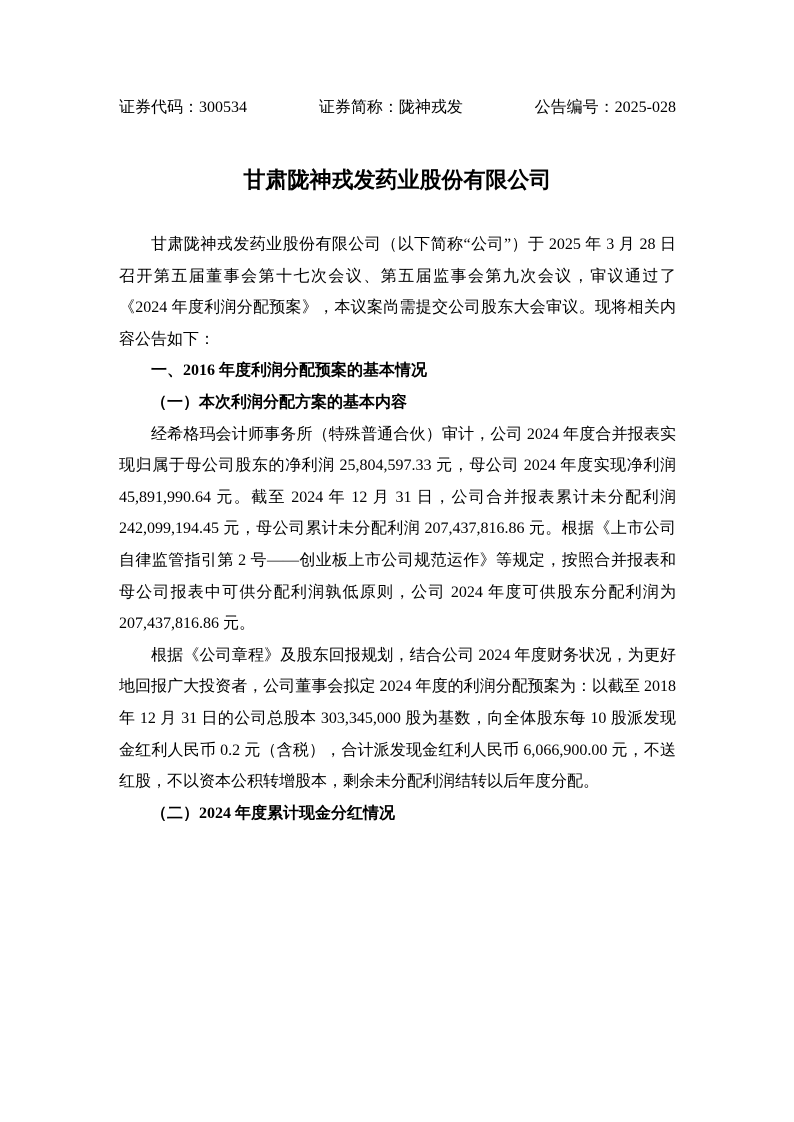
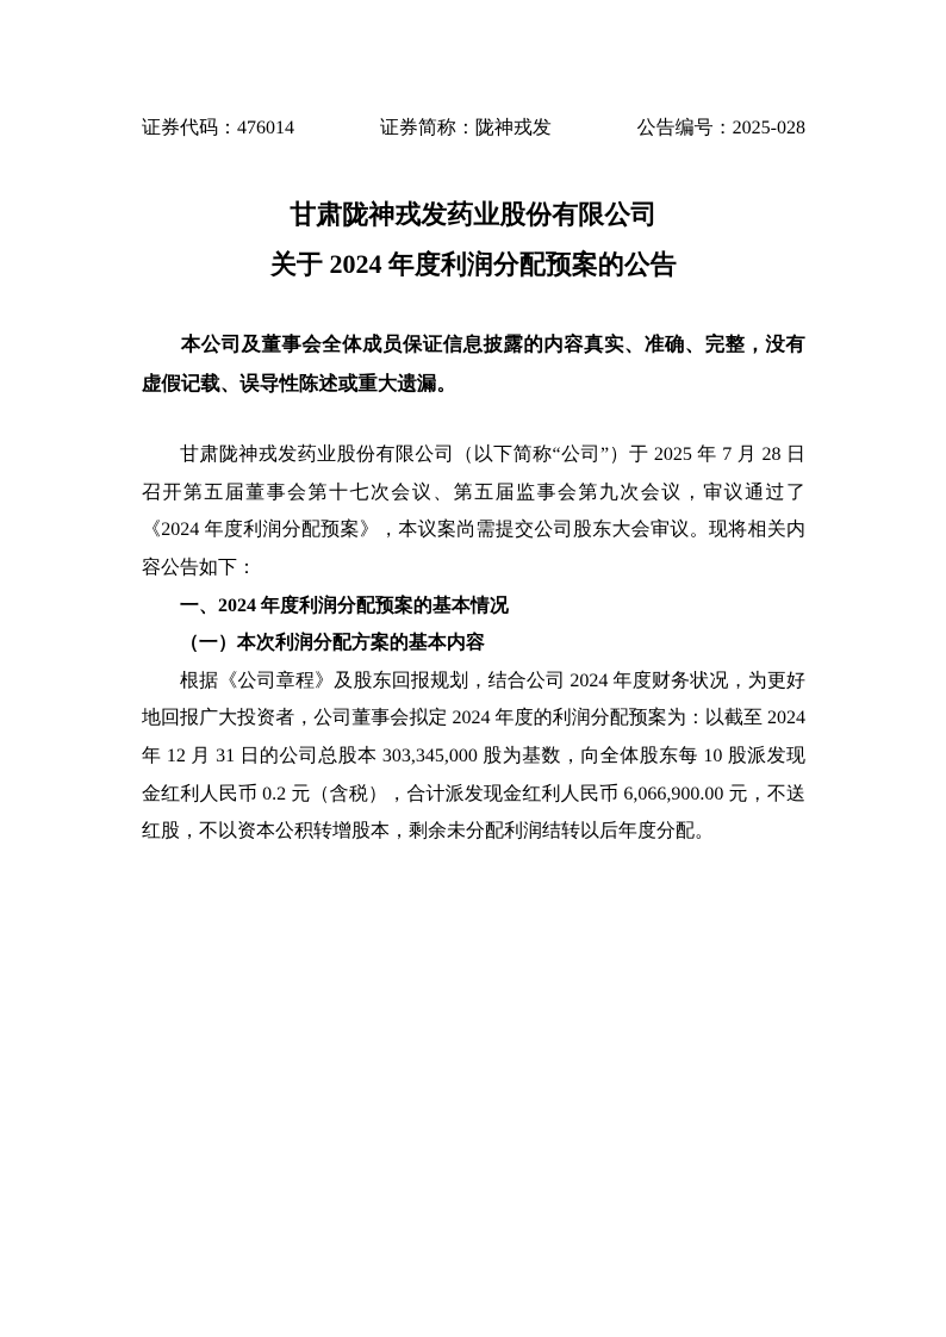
- 证券代码：300534
+ 证券代码：476014
  证券简称：陇神戎发
  公告编号：2025-028
  甘肃陇神戎发药业股份有限公司
+ 关于 2024 年度利润分配预案的公告
+ 本公司及董事会全体成员保证信息披露的内容真实、准确、完整，没有虚假记载、误导性陈述或重大遗漏。
- 甘肃陇神戎发药业股份有限公司（以下简称“公司”）于 2025 年 3 月 28 日召开第五届董事会第十七次会议、第五届监事会第九次会议，审议通过了《2024 年度利润分配预案》，本议案尚需提交公司股东大会审议。现将相关内容公告如下：
+ 甘肃陇神戎发药业股份有限公司（以下简称“公司”）于 2025 年 7 月 28 日召开第五届董事会第十七次会议、第五届监事会第九次会议，审议通过了《2024 年度利润分配预案》，本议案尚需提交公司股东大会审议。现将相关内容公告如下：
- 一、2016 年度利润分配预案的基本情况
+ 一、2024 年度利润分配预案的基本情况
  （一）本次利润分配方案的基本内容
- 经希格玛会计师事务所（特殊普通合伙）审计，公司 2024 年度合并报表实现归属于母公司股东的净利润 25,804,597.33 元，母公司 2024 年度实现净利润 45,891,990.64 元。截至 2024 年 12 月 31 日，公司合并报表累计未分配利润 242,099,194.45 元，母公司累计未分配利润 207,437,816.86 元。根据《上市公司自律监管指引第 2 号——创业板上市公司规范运作》等规定，按照合并报表和母公司报表中可供分配利润孰低原则，公司 2024 年度可供股东分配利润为 207,437,816.86 元。
- 根据《公司章程》及股东回报规划，结合公司 2024 年度财务状况，为更好地回报广大投资者，公司董事会拟定 2024 年度的利润分配预案为：以截至 2018 年 12 月 31 日的公司总股本 303,345,000 股为基数，向全体股东每 10 股派发现金红利人民币 0.2 元（含税），合计派发现金红利人民币 6,066,900.00 元，不送红股，不以资本公积转增股本，剩余未分配利润结转以后年度分配。
+ 根据《公司章程》及股东回报规划，结合公司 2024 年度财务状况，为更好地回报广大投资者，公司董事会拟定 2024 年度的利润分配预案为：以截至 2024 年 12 月 31 日的公司总股本 303,345,000 股为基数，向全体股东每 10 股派发现金红利人民币 0.2 元（含税），合计派发现金红利人民币 6,066,900.00 元，不送红股，不以资本公积转增股本，剩余未分配利润结转以后年度分配。
- （二）2024 年度累计现金分红情况
